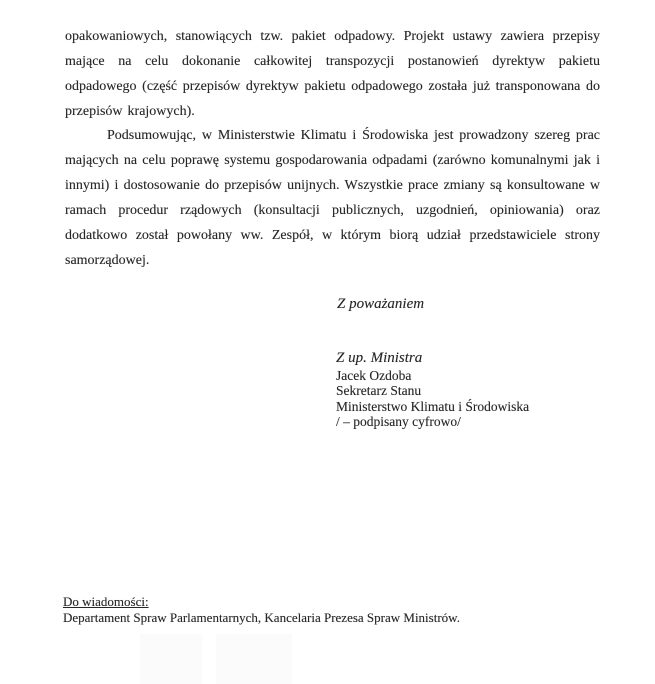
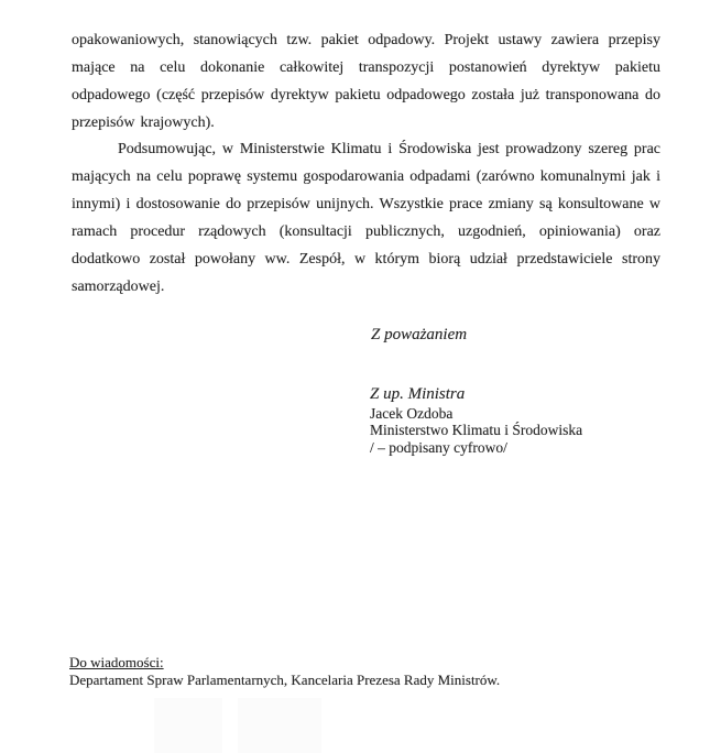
  opakowaniowych, stanowiących tzw. pakiet odpadowy. Projekt ustawy zawiera przepisy mające na celu dokonanie całkowitej transpozycji postanowień dyrektyw pakietu odpadowego (część przepisów dyrektyw pakietu odpadowego została już transponowana do przepisów krajowych).
  Podsumowując, w Ministerstwie Klimatu i Środowiska jest prowadzony szereg prac mających na celu poprawę systemu gospodarowania odpadami (zarówno komunalnymi jak i innymi) i dostosowanie do przepisów unijnych. Wszystkie prace zmiany są konsultowane w ramach procedur rządowych (konsultacji publicznych, uzgodnień, opiniowania) oraz dodatkowo został powołany ww. Zespół, w którym biorą udział przedstawiciele strony samorządowej.
  Z poważaniem
  Z up. Ministra
  Jacek Ozdoba
- Sekretarz Stanu
  Ministerstwo Klimatu i Środowiska
  / – podpisany cyfrowo/
  Do wiadomości:
- Departament Spraw Parlamentarnych, Kancelaria Prezesa Spraw Ministrów.
+ Departament Spraw Parlamentarnych, Kancelaria Prezesa Rady Ministrów.
